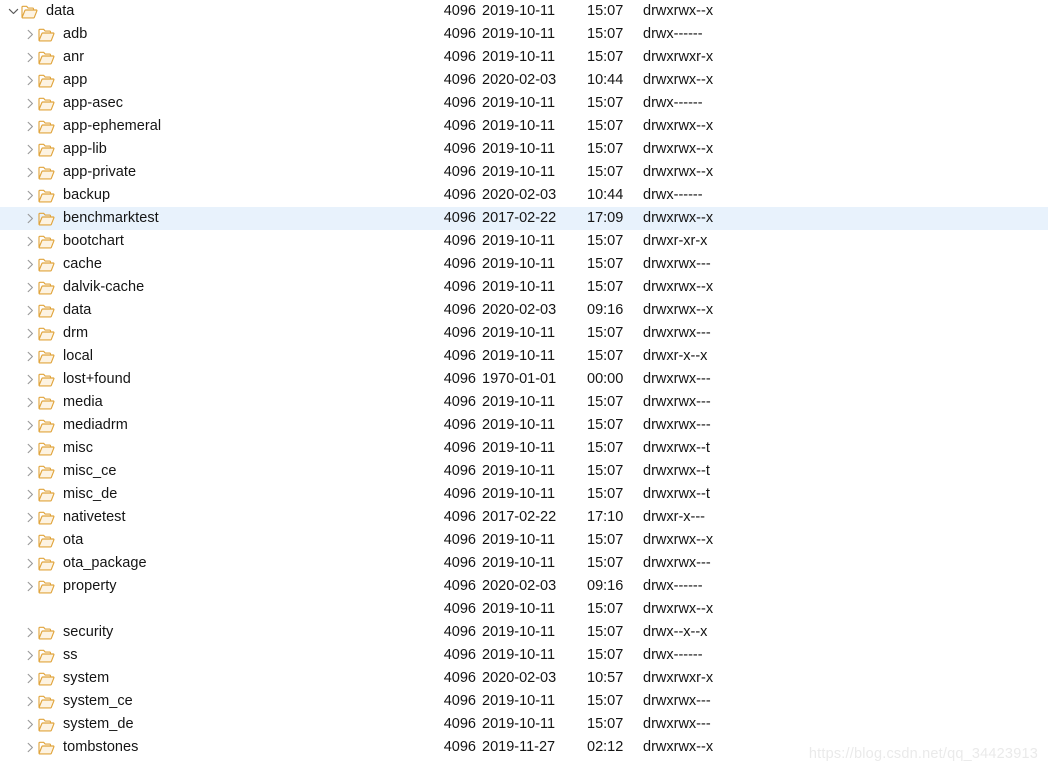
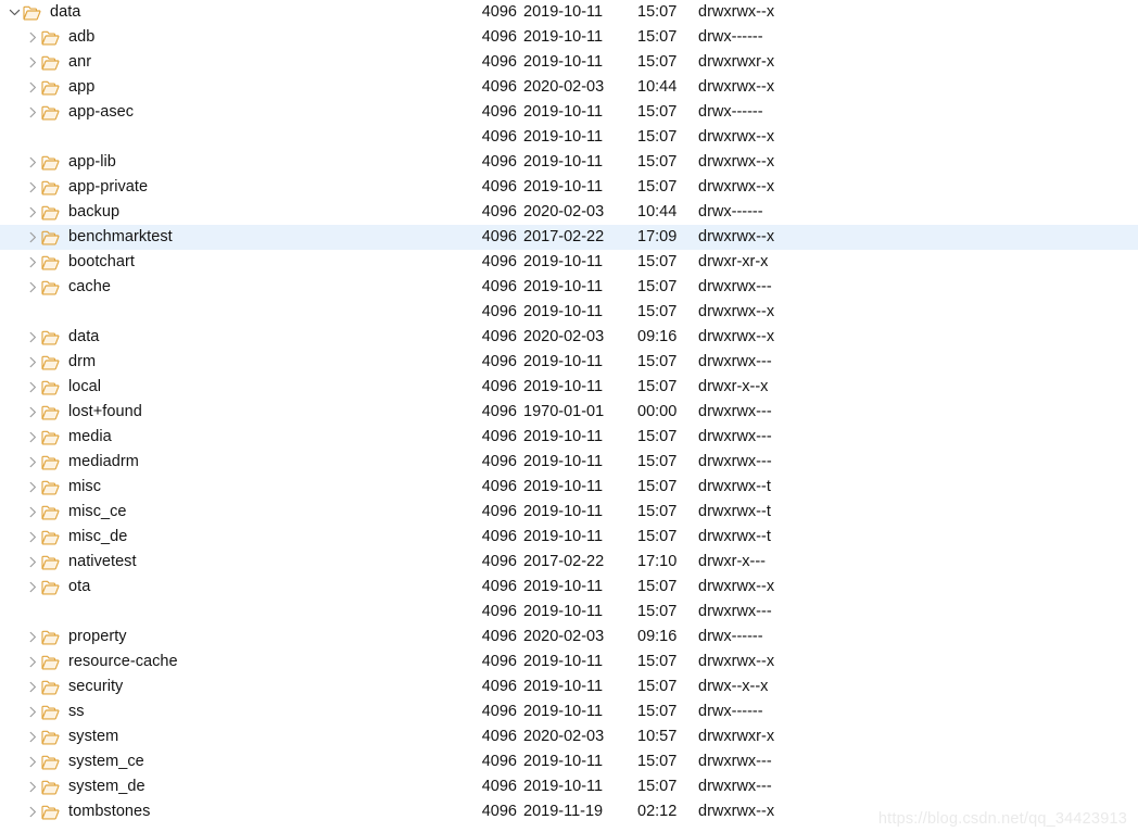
  data
  4096
  2019-10-11
  15:07
  drwxrwx--x
  adb
  4096
  2019-10-11
  15:07
  drwx------
  anr
  4096
  2019-10-11
  15:07
  drwxrwxr-x
  app
  4096
  2020-02-03
  10:44
  drwxrwx--x
  app-asec
  4096
  2019-10-11
  15:07
  drwx------
- app-ephemeral
  4096
  2019-10-11
  15:07
  drwxrwx--x
  app-lib
  4096
  2019-10-11
  15:07
  drwxrwx--x
  app-private
  4096
  2019-10-11
  15:07
  drwxrwx--x
  backup
  4096
  2020-02-03
  10:44
  drwx------
  benchmarktest
  4096
  2017-02-22
  17:09
  drwxrwx--x
  bootchart
  4096
  2019-10-11
  15:07
  drwxr-xr-x
  cache
  4096
  2019-10-11
  15:07
  drwxrwx---
- dalvik-cache
  4096
  2019-10-11
  15:07
  drwxrwx--x
  data
  4096
  2020-02-03
  09:16
  drwxrwx--x
  drm
  4096
  2019-10-11
  15:07
  drwxrwx---
  local
  4096
  2019-10-11
  15:07
  drwxr-x--x
  lost+found
  4096
  1970-01-01
  00:00
  drwxrwx---
  media
  4096
  2019-10-11
  15:07
  drwxrwx---
  mediadrm
  4096
  2019-10-11
  15:07
  drwxrwx---
  misc
  4096
  2019-10-11
  15:07
  drwxrwx--t
  misc_ce
  4096
  2019-10-11
  15:07
  drwxrwx--t
  misc_de
  4096
  2019-10-11
  15:07
  drwxrwx--t
  nativetest
  4096
  2017-02-22
  17:10
  drwxr-x---
  ota
  4096
  2019-10-11
  15:07
  drwxrwx--x
- ota_package
  4096
  2019-10-11
  15:07
  drwxrwx---
  property
  4096
  2020-02-03
  09:16
  drwx------
+ resource-cache
  4096
  2019-10-11
  15:07
  drwxrwx--x
  security
  4096
  2019-10-11
  15:07
  drwx--x--x
  ss
  4096
  2019-10-11
  15:07
  drwx------
  system
  4096
  2020-02-03
  10:57
  drwxrwxr-x
  system_ce
  4096
  2019-10-11
  15:07
  drwxrwx---
  system_de
  4096
  2019-10-11
  15:07
  drwxrwx---
  tombstones
  4096
- 2019-11-27
+ 2019-11-19
  02:12
  drwxrwx--x
